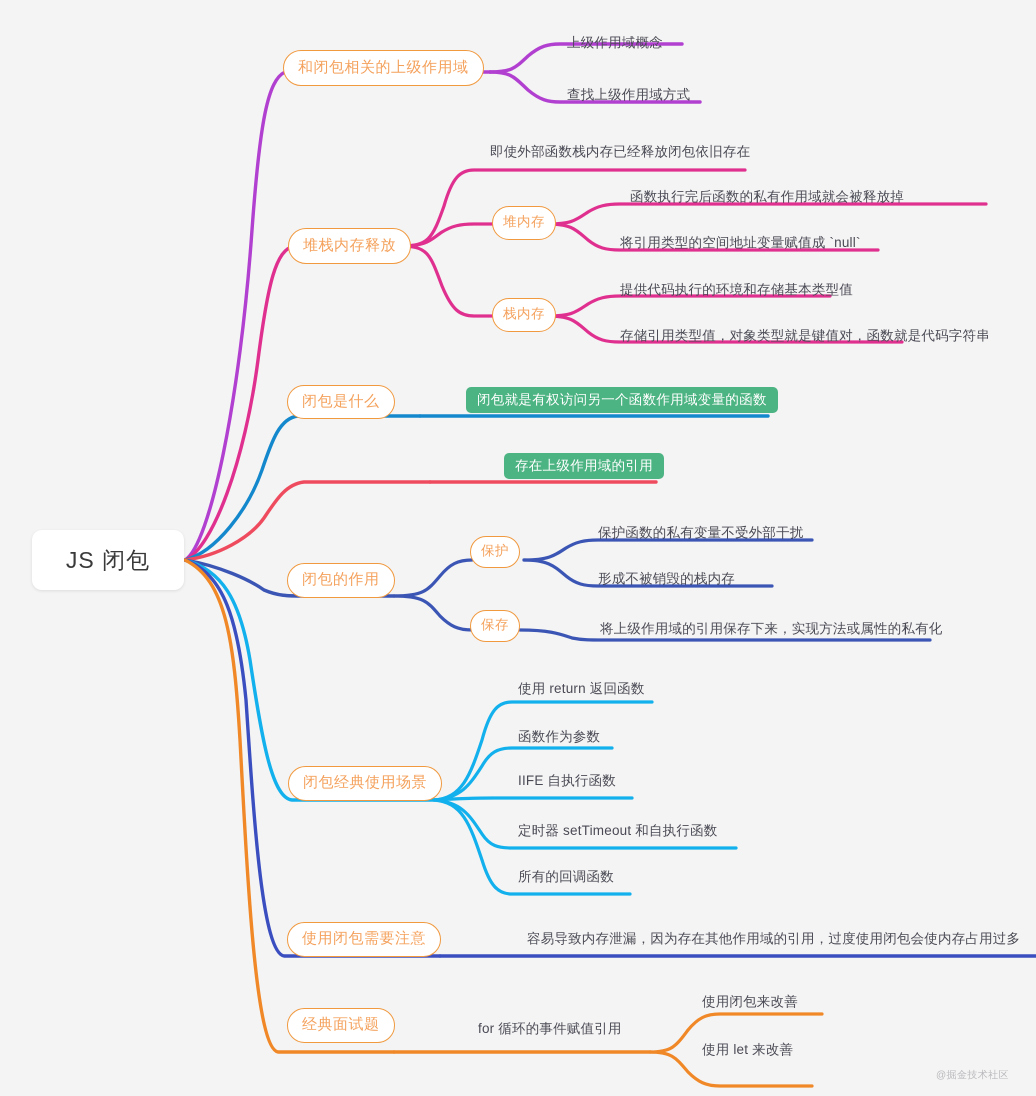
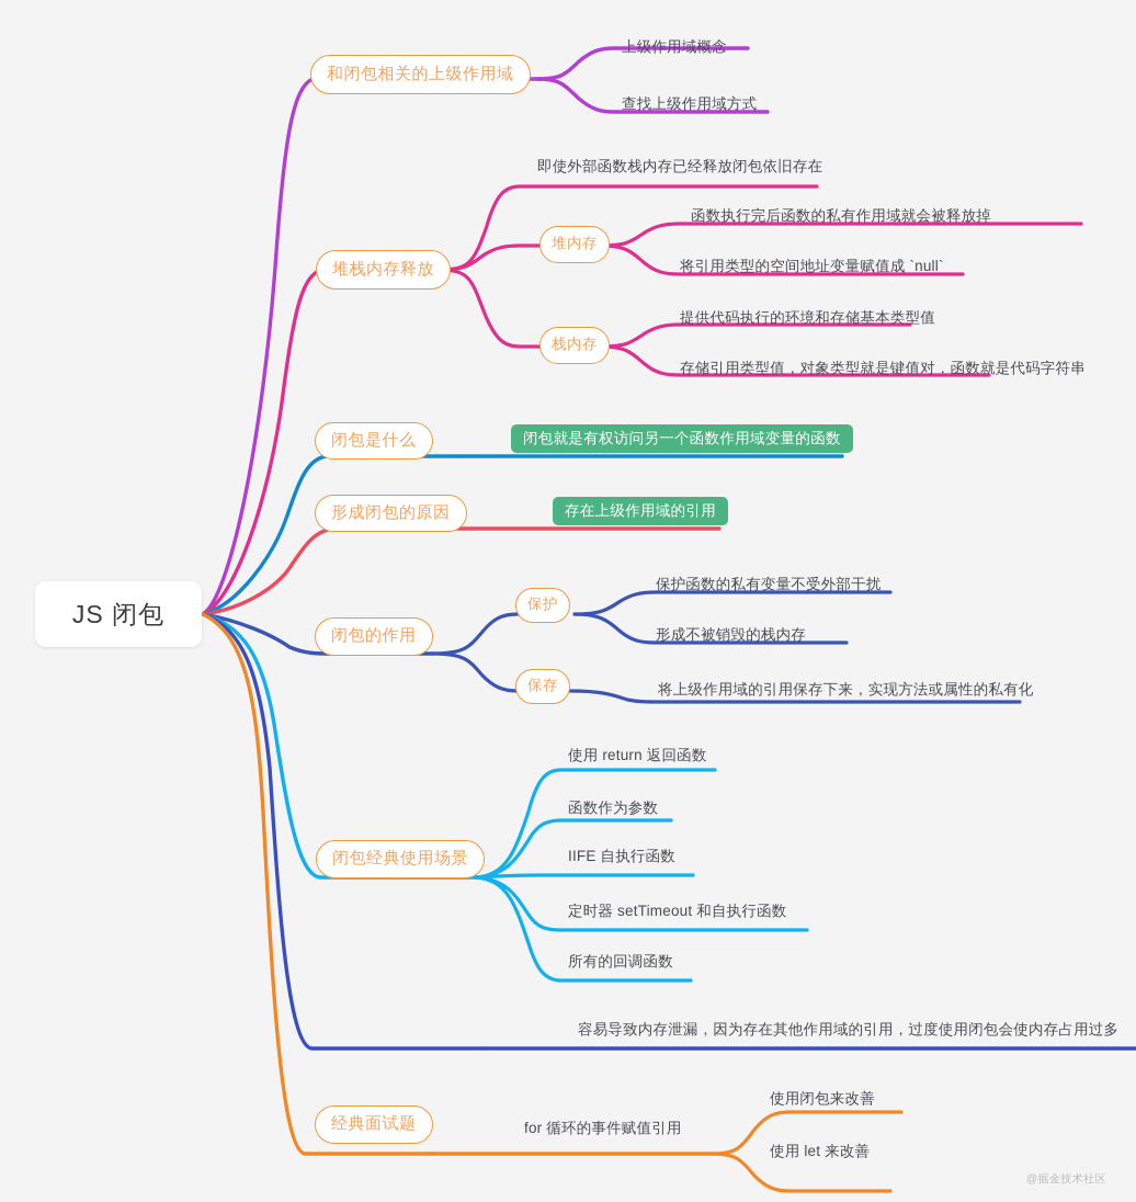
  JS 闭包
  和闭包相关的上级作用域
  上级作用域概念
  查找上级作用域方式
  堆栈内存释放
  即使外部函数栈内存已经释放闭包依旧存在
  堆内存
  函数执行完后函数的私有作用域就会被释放掉
  将引用类型的空间地址变量赋值成 `null`
  栈内存
  提供代码执行的环境和存储基本类型值
  存储引用类型值，对象类型就是键值对，函数就是代码字符串
  闭包是什么
  闭包就是有权访问另一个函数作用域变量的函数
+ 形成闭包的原因
  存在上级作用域的引用
  闭包的作用
  保护
  保护函数的私有变量不受外部干扰
  形成不被销毁的栈内存
  保存
  将上级作用域的引用保存下来，实现方法或属性的私有化
  闭包经典使用场景
  使用 return 返回函数
  函数作为参数
  IIFE 自执行函数
  定时器 setTimeout 和自执行函数
  所有的回调函数
- 使用闭包需要注意
  容易导致内存泄漏，因为存在其他作用域的引用，过度使用闭包会使内存占用过多
  经典面试题
  for 循环的事件赋值引用
  使用闭包来改善
  使用 let 来改善
  @掘金技术社区
